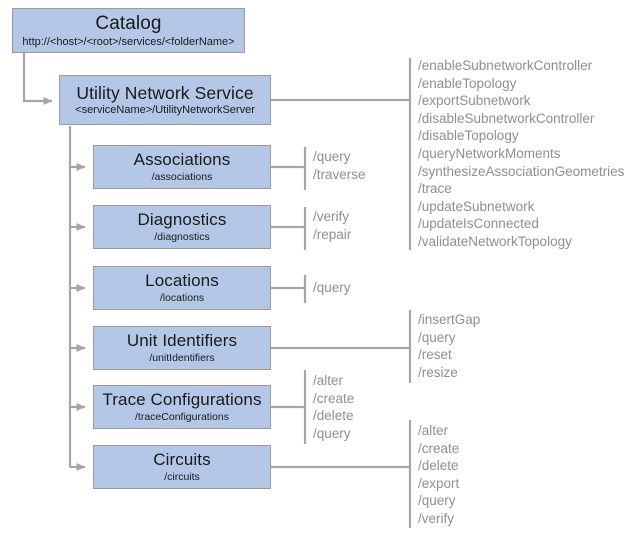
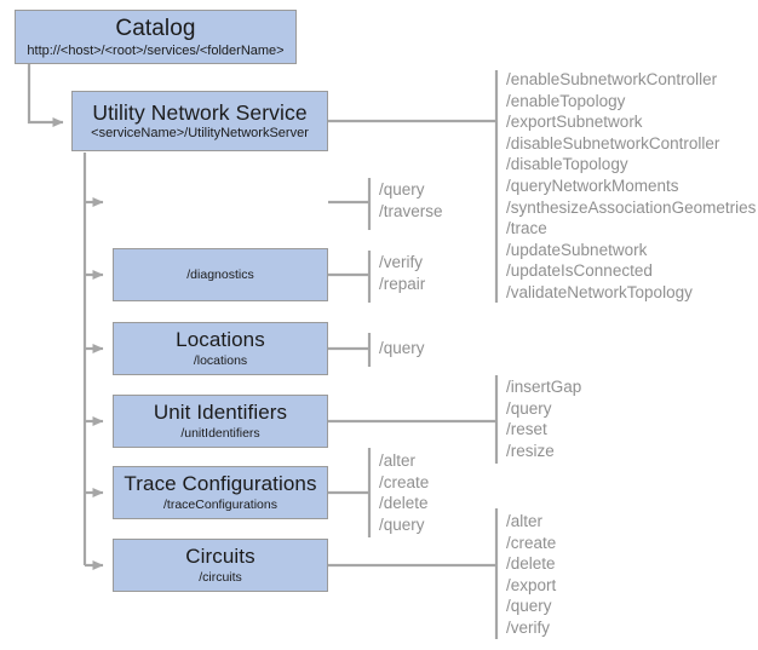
  Catalog
  http://<host>/<root>/services/<folderName>
  Utility Network Service
  <serviceName>/UtilityNetworkServer
- Associations
- /associations
- Diagnostics
  /diagnostics
  Locations
  /locations
  Unit Identifiers
  /unitIdentifiers
  Trace Configurations
  /traceConfigurations
  Circuits
  /circuits
  /enableSubnetworkController
  /enableTopology
  /exportSubnetwork
  /disableSubnetworkController
  /disableTopology
  /queryNetworkMoments
  /synthesizeAssociationGeometries
  /trace
  /updateSubnetwork
  /updateIsConnected
  /validateNetworkTopology
  /query
  /traverse
  /verify
  /repair
  /query
  /insertGap
  /query
  /reset
  /resize
  /alter
  /create
  /delete
  /query
  /alter
  /create
  /delete
  /export
  /query
  /verify
